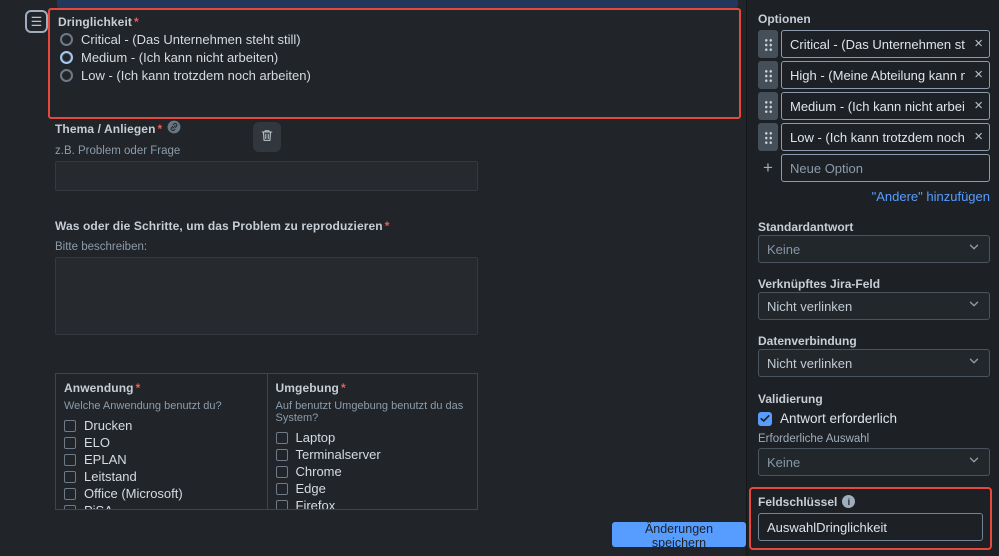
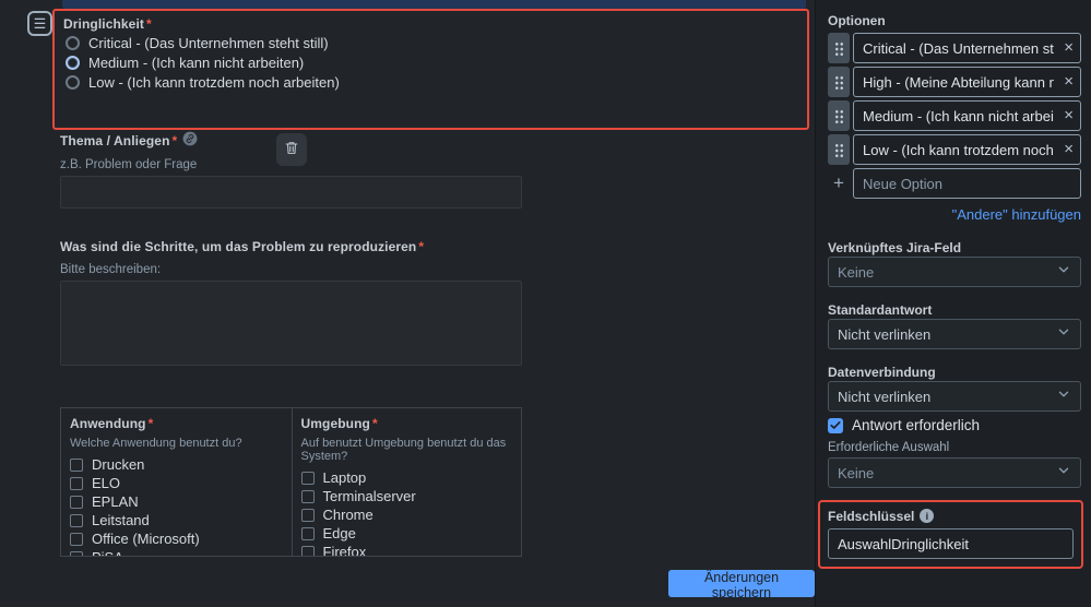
  ☰
  Dringlichkeit *
  Critical - (Das Unternehmen steht still)
  Medium - (Ich kann nicht arbeiten)
  Low - (Ich kann trotzdem noch arbeiten)
  Thema / Anliegen *
  z.B. Problem oder Frage
- Was oder die Schritte, um das Problem zu reproduzieren *
+ Was sind die Schritte, um das Problem zu reproduzieren *
  Bitte beschreiben:
  Anwendung *
  Welche Anwendung benutzt du?
  Drucken
  ELO
  EPLAN
  Leitstand
  Office (Microsoft)
  Umgebung *
  Auf benutzt Umgebung benutzt du das System?
  Laptop
  Terminalserver
  Chrome
  Edge
  Firefox
  Änderungen speichern
  Optionen
  Critical - (Das Unternehmen st
  ×
  ×
  Medium - (Ich kann nicht arbei
  ×
  Low - (Ich kann trotzdem noch
  ×
  +
  Neue Option
  "Andere" hinzufügen
- Standardantwort
+ Verknüpftes Jira-Feld
  Keine
- Verknüpftes Jira-Feld
+ Standardantwort
  Nicht verlinken
  Datenverbindung
  Nicht verlinken
- Validierung
  Antwort erforderlich
  Erforderliche Auswahl
  Keine
  Feldschlüssel
  i
  AuswahlDringlichkeit
